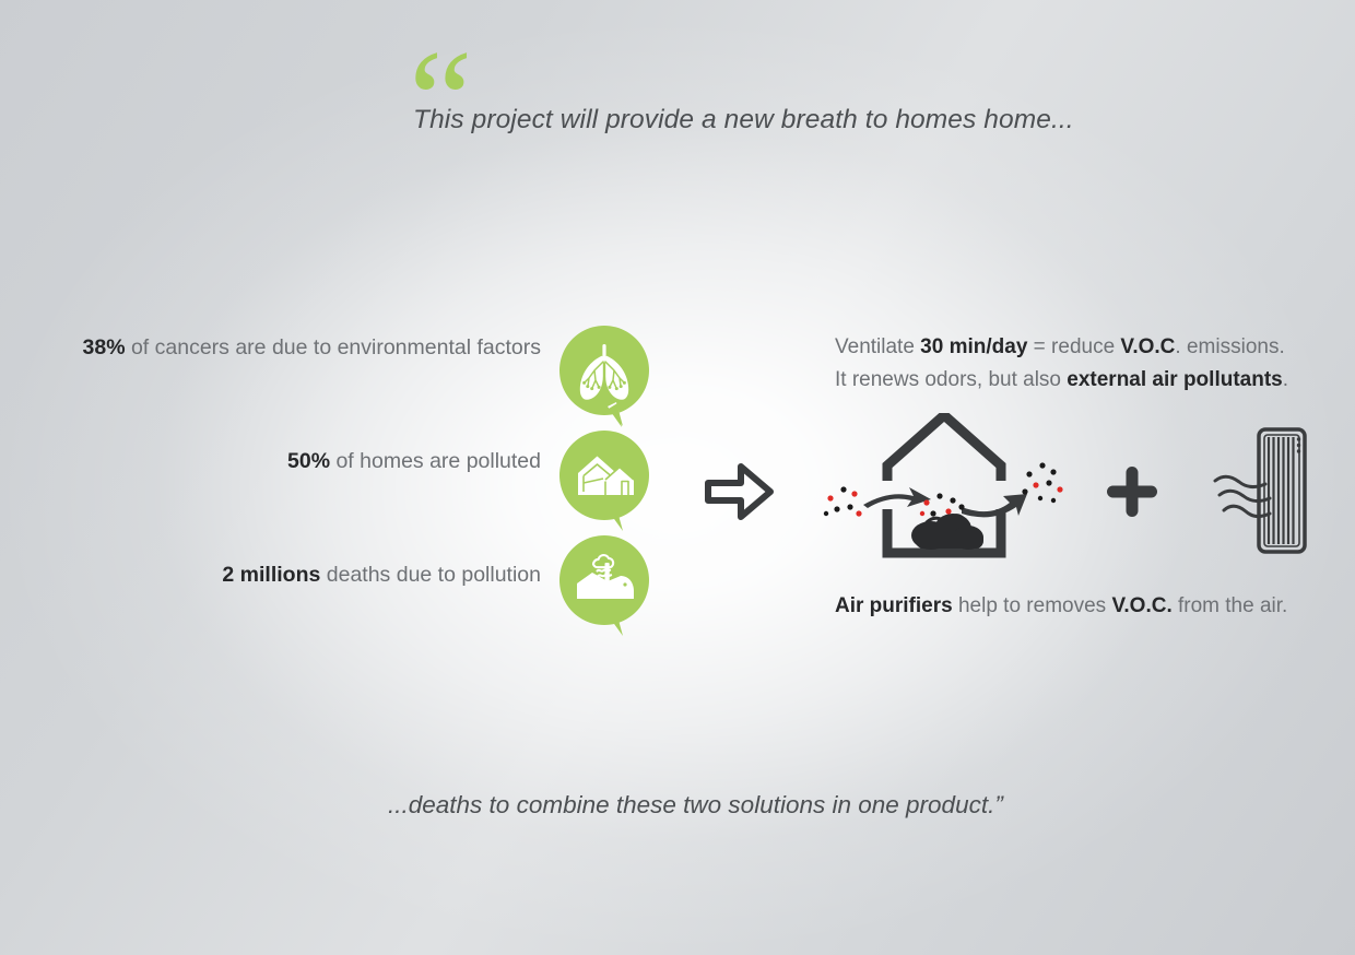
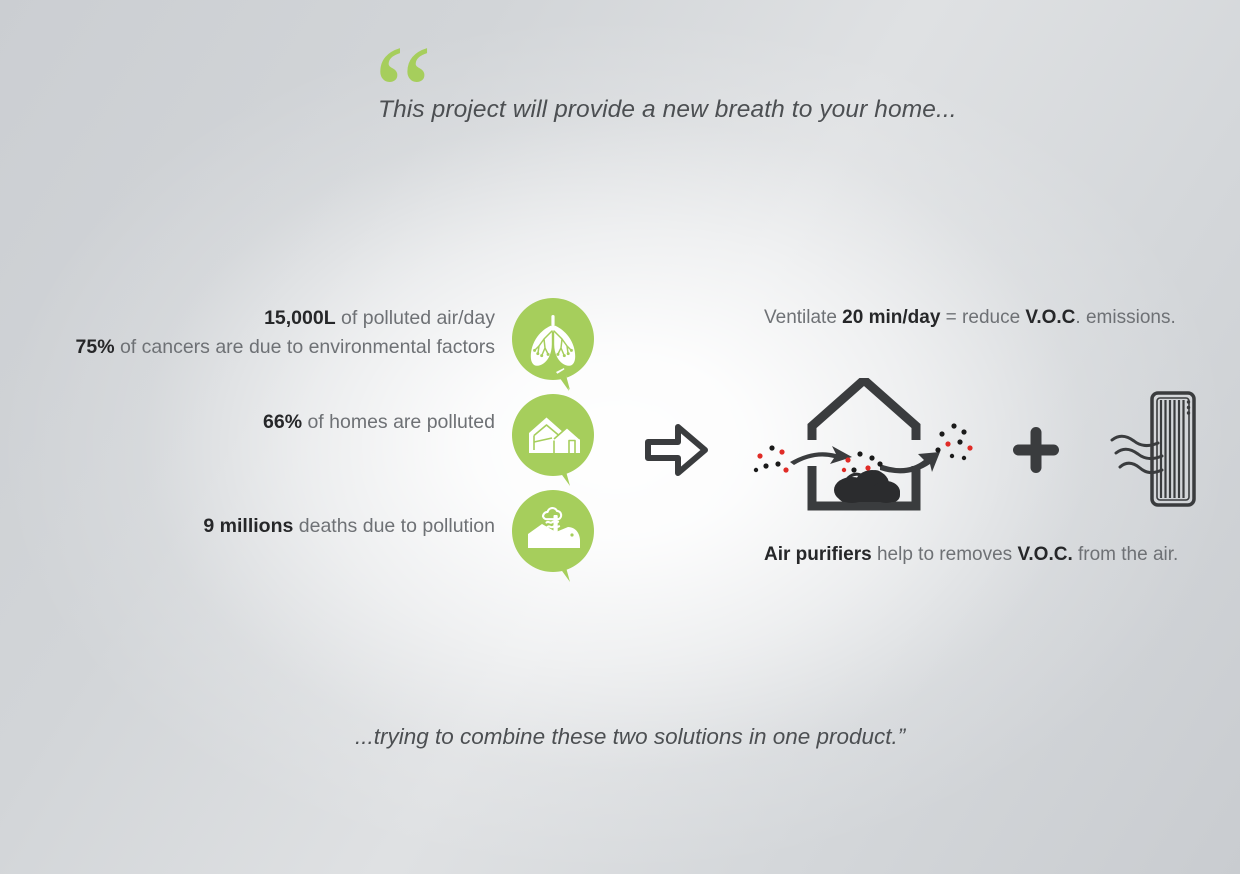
  “
- This project will provide a new breath to homes home...
+ This project will provide a new breath to your home...
+ 15,000L of polluted air/day
- 38% of cancers are due to environmental factors
+ 75% of cancers are due to environmental factors
- 50% of homes are polluted
+ 66% of homes are polluted
- 2 millions deaths due to pollution
+ 9 millions deaths due to pollution
- Ventilate 30 min/day = reduce V.O.C. emissions.
+ Ventilate 20 min/day = reduce V.O.C. emissions.
- It renews odors, but also external air pollutants.
  Air purifiers help to removes V.O.C. from the air.
- ...deaths to combine these two solutions in one product.”
+ ...trying to combine these two solutions in one product.”
